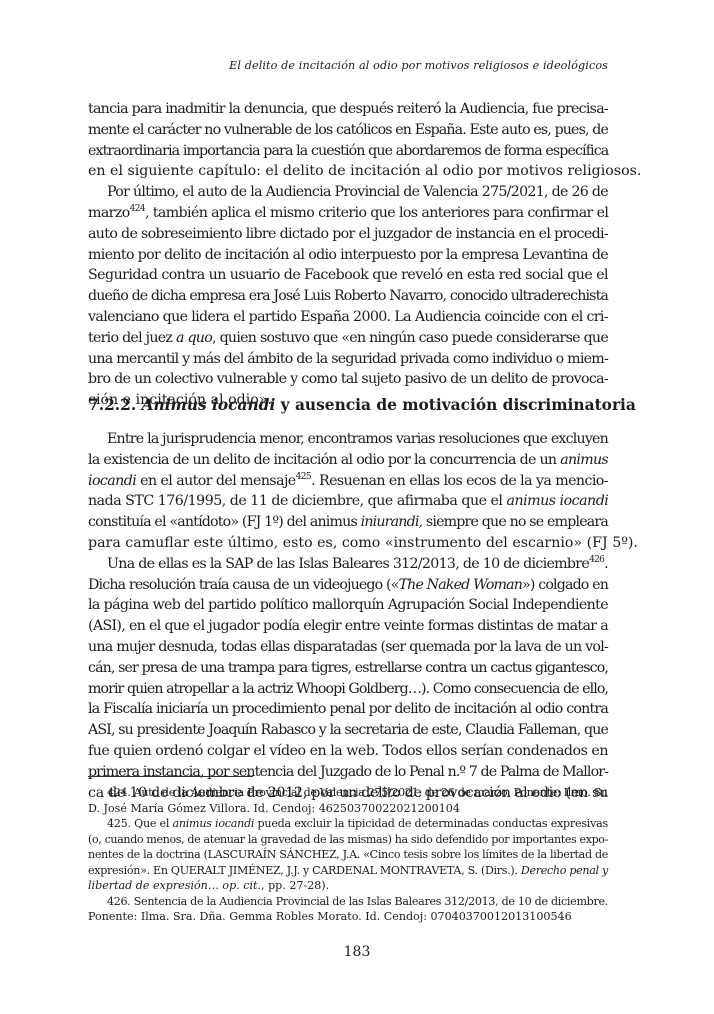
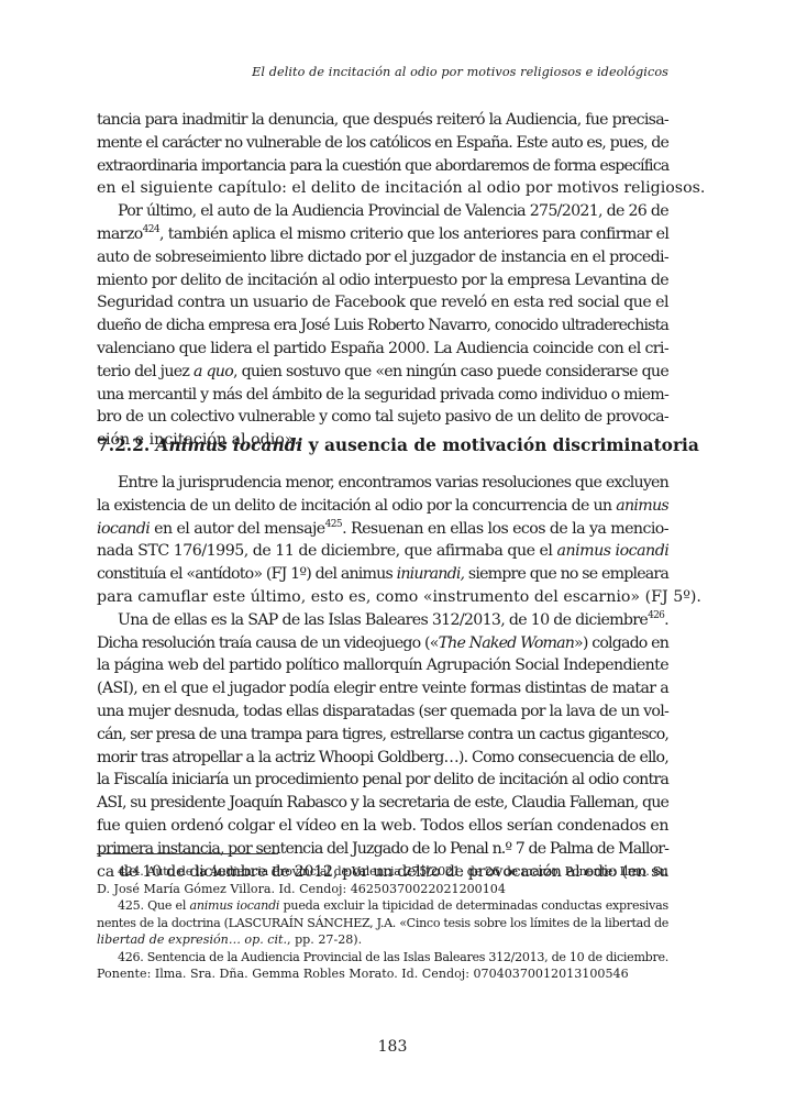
  El delito de incitación al odio por motivos religiosos e ideológicos
  tancia para inadmitir la denuncia, que después reiteró la Audiencia, fue precisa-
  mente el carácter no vulnerable de los católicos en España. Este auto es, pues, de
  extraordinaria importancia para la cuestión que abordaremos de forma específica
  en el siguiente capítulo: el delito de incitación al odio por motivos religiosos.
  Por último, el auto de la Audiencia Provincial de Valencia 275/2021, de 26 de
  marzo424, también aplica el mismo criterio que los anteriores para confirmar el
  auto de sobreseimiento libre dictado por el juzgador de instancia en el procedi-
  miento por delito de incitación al odio interpuesto por la empresa Levantina de
  Seguridad contra un usuario de Facebook que reveló en esta red social que el
  dueño de dicha empresa era José Luis Roberto Navarro, conocido ultraderechista
  valenciano que lidera el partido España 2000. La Audiencia coincide con el cri-
  terio del juez a quo, quien sostuvo que «en ningún caso puede considerarse que
  una mercantil y más del ámbito de la seguridad privada como individuo o miem-
  bro de un colectivo vulnerable y como tal sujeto pasivo de un delito de provoca-
  ción e incitación al odio».
  7.2.2. Animus iocandi y ausencia de motivación discriminatoria
  Entre la jurisprudencia menor, encontramos varias resoluciones que excluyen
  la existencia de un delito de incitación al odio por la concurrencia de un animus
  iocandi en el autor del mensaje425. Resuenan en ellas los ecos de la ya mencio-
  nada STC 176/1995, de 11 de diciembre, que afirmaba que el animus iocandi
  constituía el «antídoto» (FJ 1º) del animus iniurandi, siempre que no se empleara
  para camuflar este último, esto es, como «instrumento del escarnio» (FJ 5º).
  Una de ellas es la SAP de las Islas Baleares 312/2013, de 10 de diciembre426.
  Dicha resolución traía causa de un videojuego («The Naked Woman») colgado en
  la página web del partido político mallorquín Agrupación Social Independiente
  (ASI), en el que el jugador podía elegir entre veinte formas distintas de matar a
  una mujer desnuda, todas ellas disparatadas (ser quemada por la lava de un vol-
  cán, ser presa de una trampa para tigres, estrellarse contra un cactus gigantesco,
- morir quien atropellar a la actriz Whoopi Goldberg…). Como consecuencia de ello,
+ morir tras atropellar a la actriz Whoopi Goldberg…). Como consecuencia de ello,
  la Fiscalía iniciaría un procedimiento penal por delito de incitación al odio contra
  ASI, su presidente Joaquín Rabasco y la secretaria de este, Claudia Falleman, que
  fue quien ordenó colgar el vídeo en la web. Todos ellos serían condenados en
  primera instancia, por sentencia del Juzgado de lo Penal n.º 7 de Palma de Mallor-
  ca de 10 de diciembre de 2012, por un delito de provocación al odio (en su
  424. Auto de la Audiencia Provincial de Valencia 275/2021, de 26 de marzo. Ponente: Ilmo. Sr.
  D. José María Gómez Villora. Id. Cendoj: 46250370022021200104
  425. Que el animus iocandi pueda excluir la tipicidad de determinadas conductas expresivas
- (o, cuando menos, de atenuar la gravedad de las mismas) ha sido defendido por importantes expo-
  nentes de la doctrina (LASCURAÍN SÁNCHEZ, J.A. «Cinco tesis sobre los límites de la libertad de
- expresión». En QUERALT JIMÉNEZ, J.J. y CARDENAL MONTRAVETA, S. (Dirs.). Derecho penal y
  libertad de expresión… op. cit., pp. 27-28).
  426. Sentencia de la Audiencia Provincial de las Islas Baleares 312/2013, de 10 de diciembre.
  Ponente: Ilma. Sra. Dña. Gemma Robles Morato. Id. Cendoj: 07040370012013100546
  183
